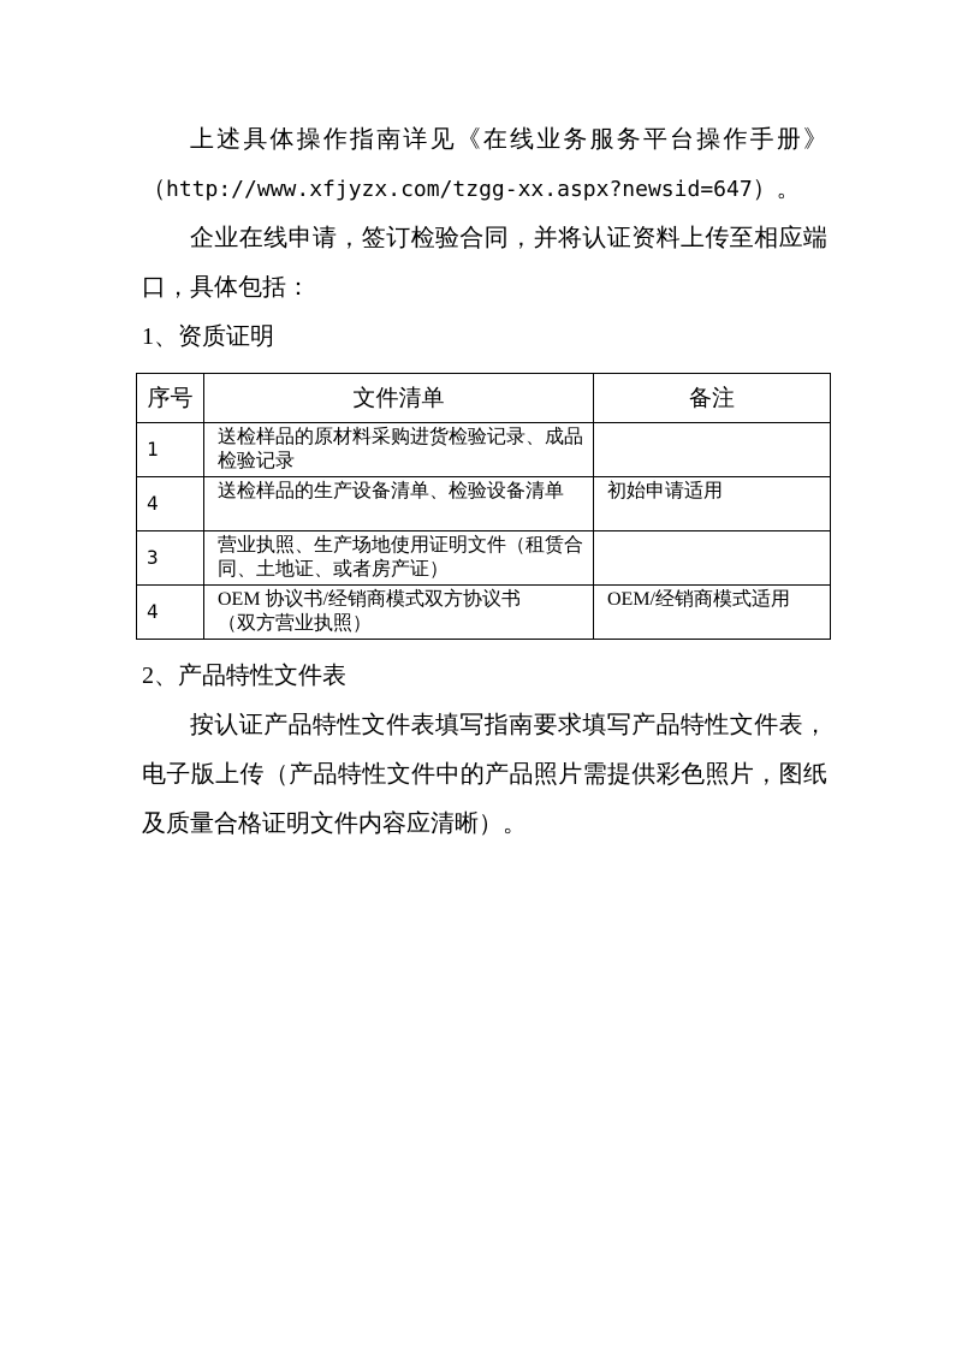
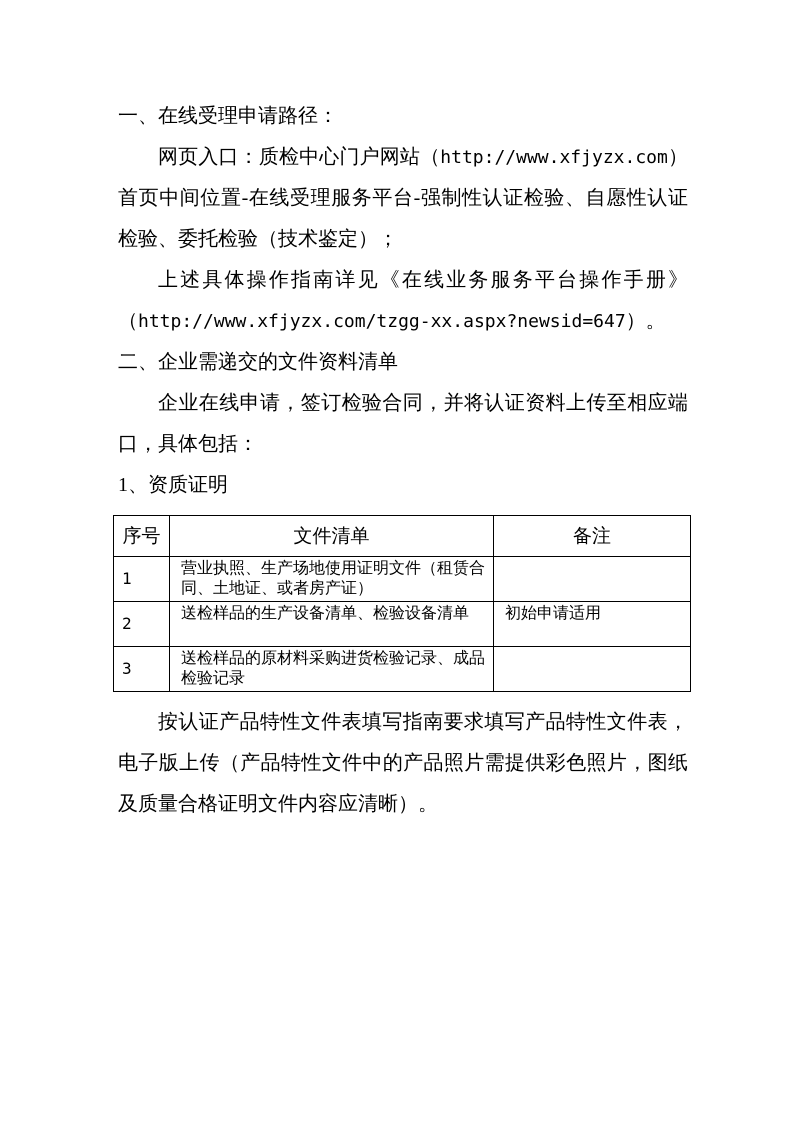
+ 一、在线受理申请路径：
+ 网页入口：质检中心门户网站（http://www.xfjyzx.com）首页中间位置-在线受理服务平台-强制性认证检验、自愿性认证检验、委托检验（技术鉴定）；
  上述具体操作指南详见《在线业务服务平台操作手册》（http://www.xfjyzx.com/tzgg-xx.aspx?newsid=647）。
+ 二、企业需递交的文件资料清单
  企业在线申请，签订检验合同，并将认证资料上传至相应端口，具体包括：
  1、资质证明
  序号	文件清单	备注
- 1	送检样品的原材料采购进货检验记录、成品检验记录
+ 1	营业执照、生产场地使用证明文件（租赁合同、土地证、或者房产证）
- 4	送检样品的生产设备清单、检验设备清单	初始申请适用
+ 2	送检样品的生产设备清单、检验设备清单	初始申请适用
- 3	营业执照、生产场地使用证明文件（租赁合同、土地证、或者房产证）
+ 3	送检样品的原材料采购进货检验记录、成品检验记录
- 4	OEM 协议书/经销商模式双方协议书 （双方营业执照）	OEM/经销商模式适用
- 2、产品特性文件表
  按认证产品特性文件表填写指南要求填写产品特性文件表，电子版上传（产品特性文件中的产品照片需提供彩色照片，图纸及质量合格证明文件内容应清晰）。
